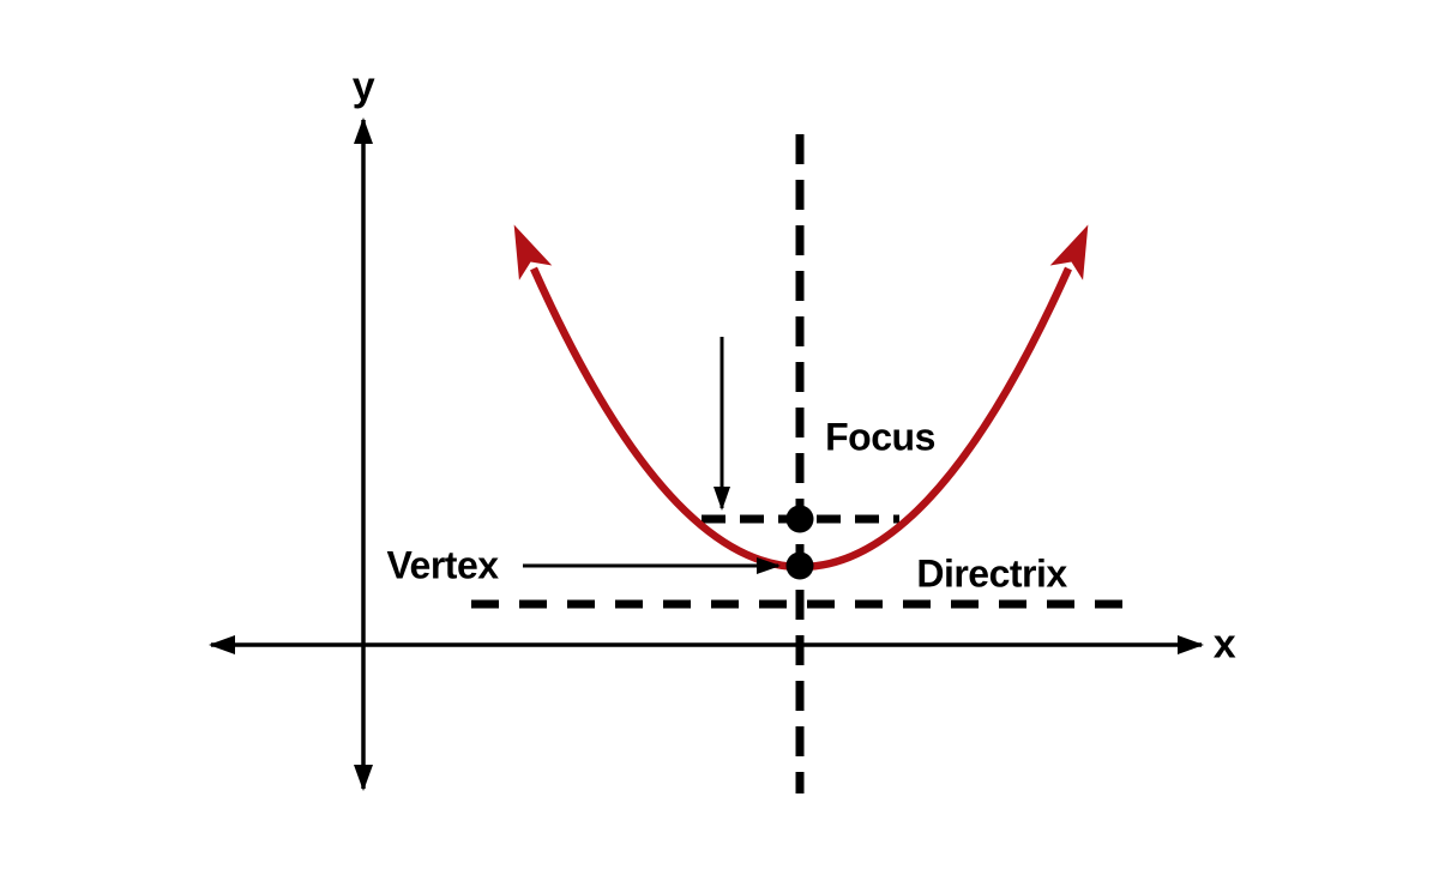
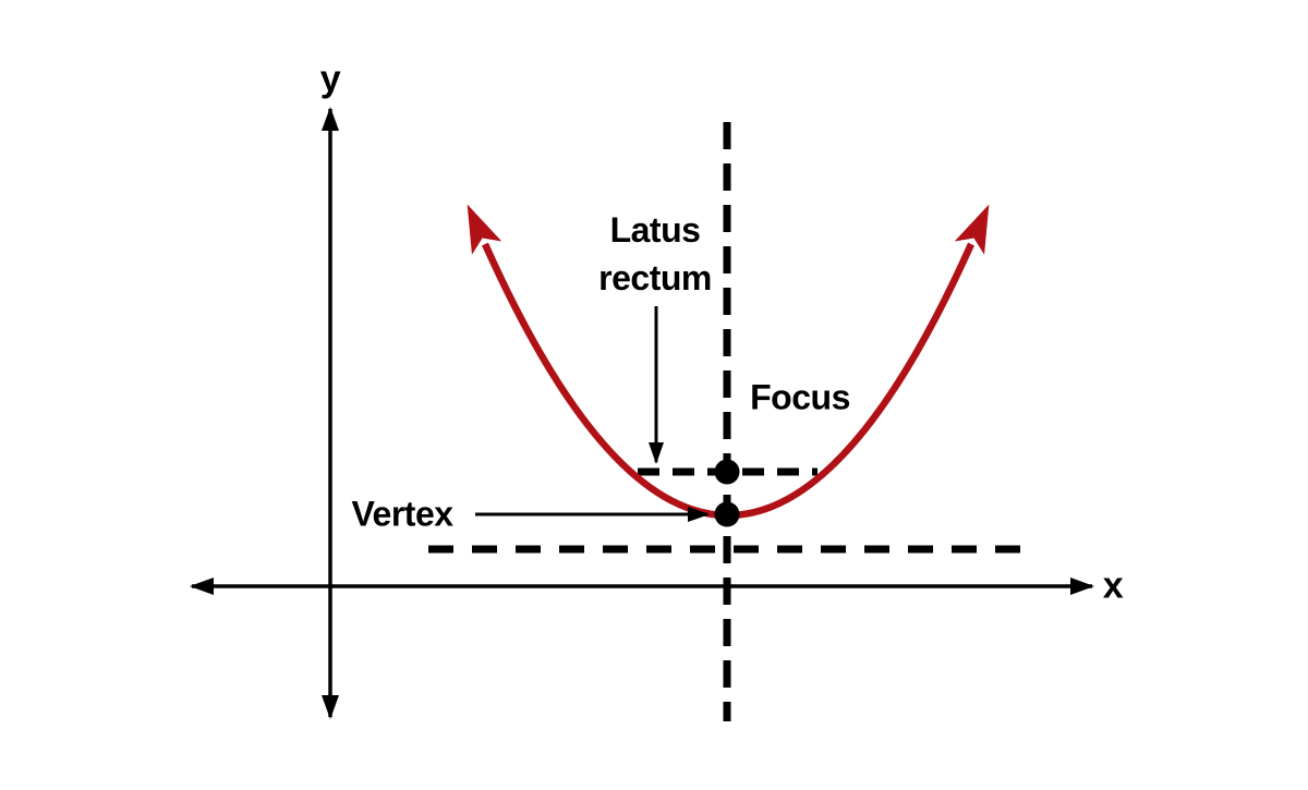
  y
+ Latus rectum
  Focus
  Vertex
- Directrix
  x
